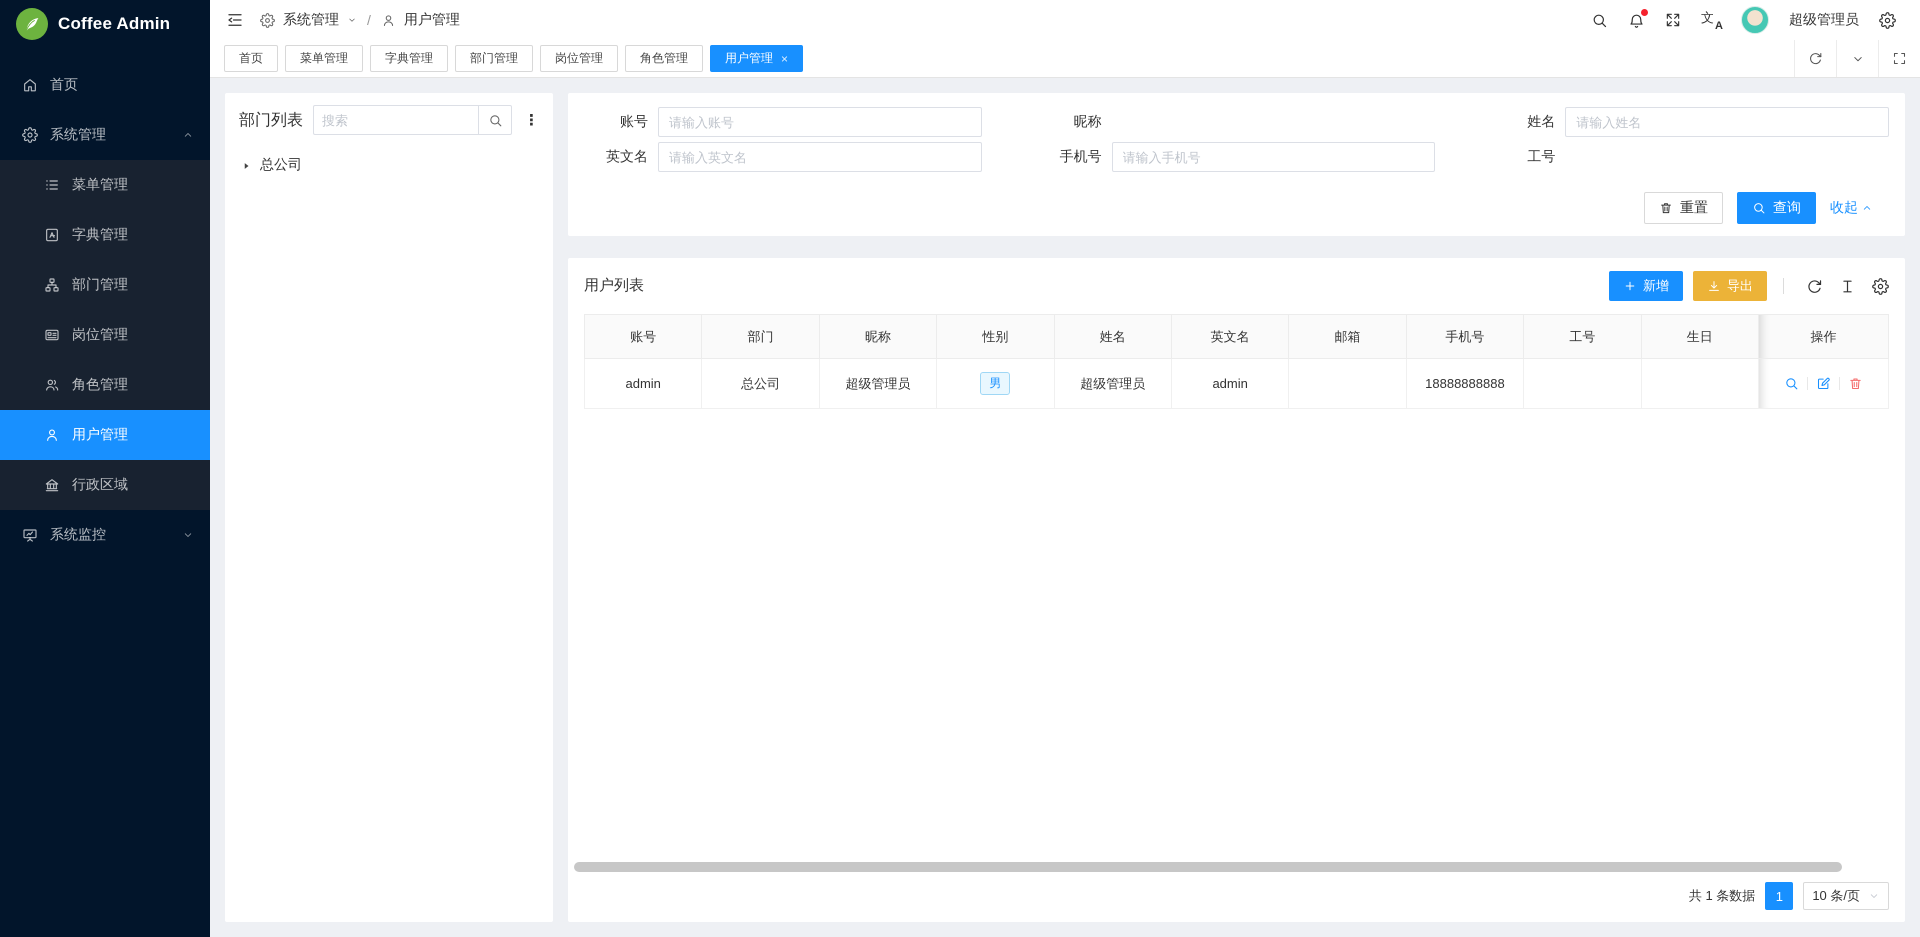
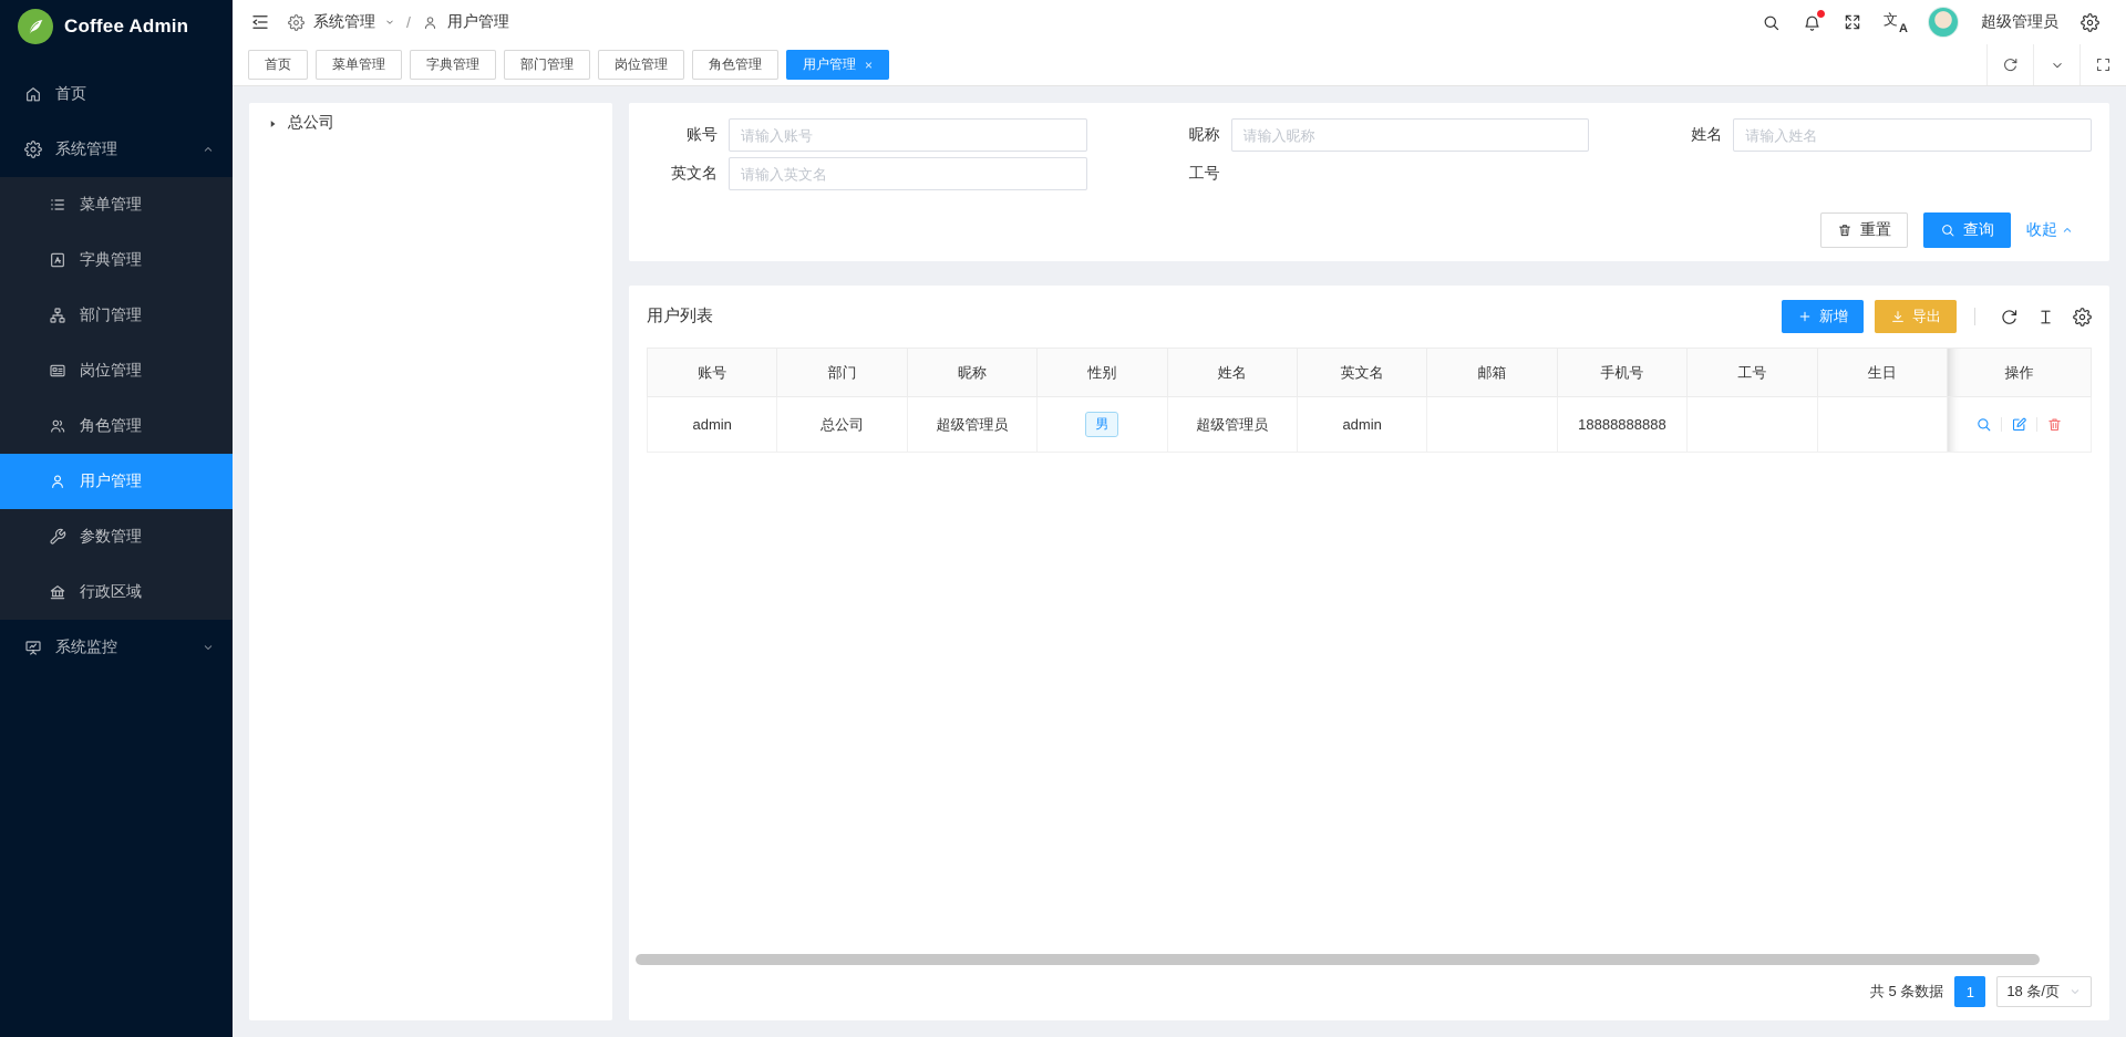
  Coffee Admin
  首页
  系统管理
  菜单管理
  字典管理
  部门管理
  岗位管理
  角色管理
  用户管理
+ 参数管理
  行政区域
  系统监控
  系统管理
  /
  用户管理
  文
  A
  超级管理员
  首页
  菜单管理
  字典管理
  部门管理
  岗位管理
  角色管理
  用户管理
  ×
- 部门列表
- 搜索
- ⋮
  总公司
  账号
  请输入账号
  昵称
+ 请输入昵称
  姓名
  请输入姓名
  英文名
  请输入英文名
- 手机号
- 请输入手机号
  工号
  重置
  查询
  收起
  用户列表
  新增
  导出
  账号	部门	昵称	性别	姓名	英文名	邮箱	手机号	工号	生日	操作
  admin	总公司	超级管理员	男	超级管理员	admin		18888888888
- 共 1 条数据
+ 共 5 条数据
  1
- 10 条/页
+ 18 条/页
